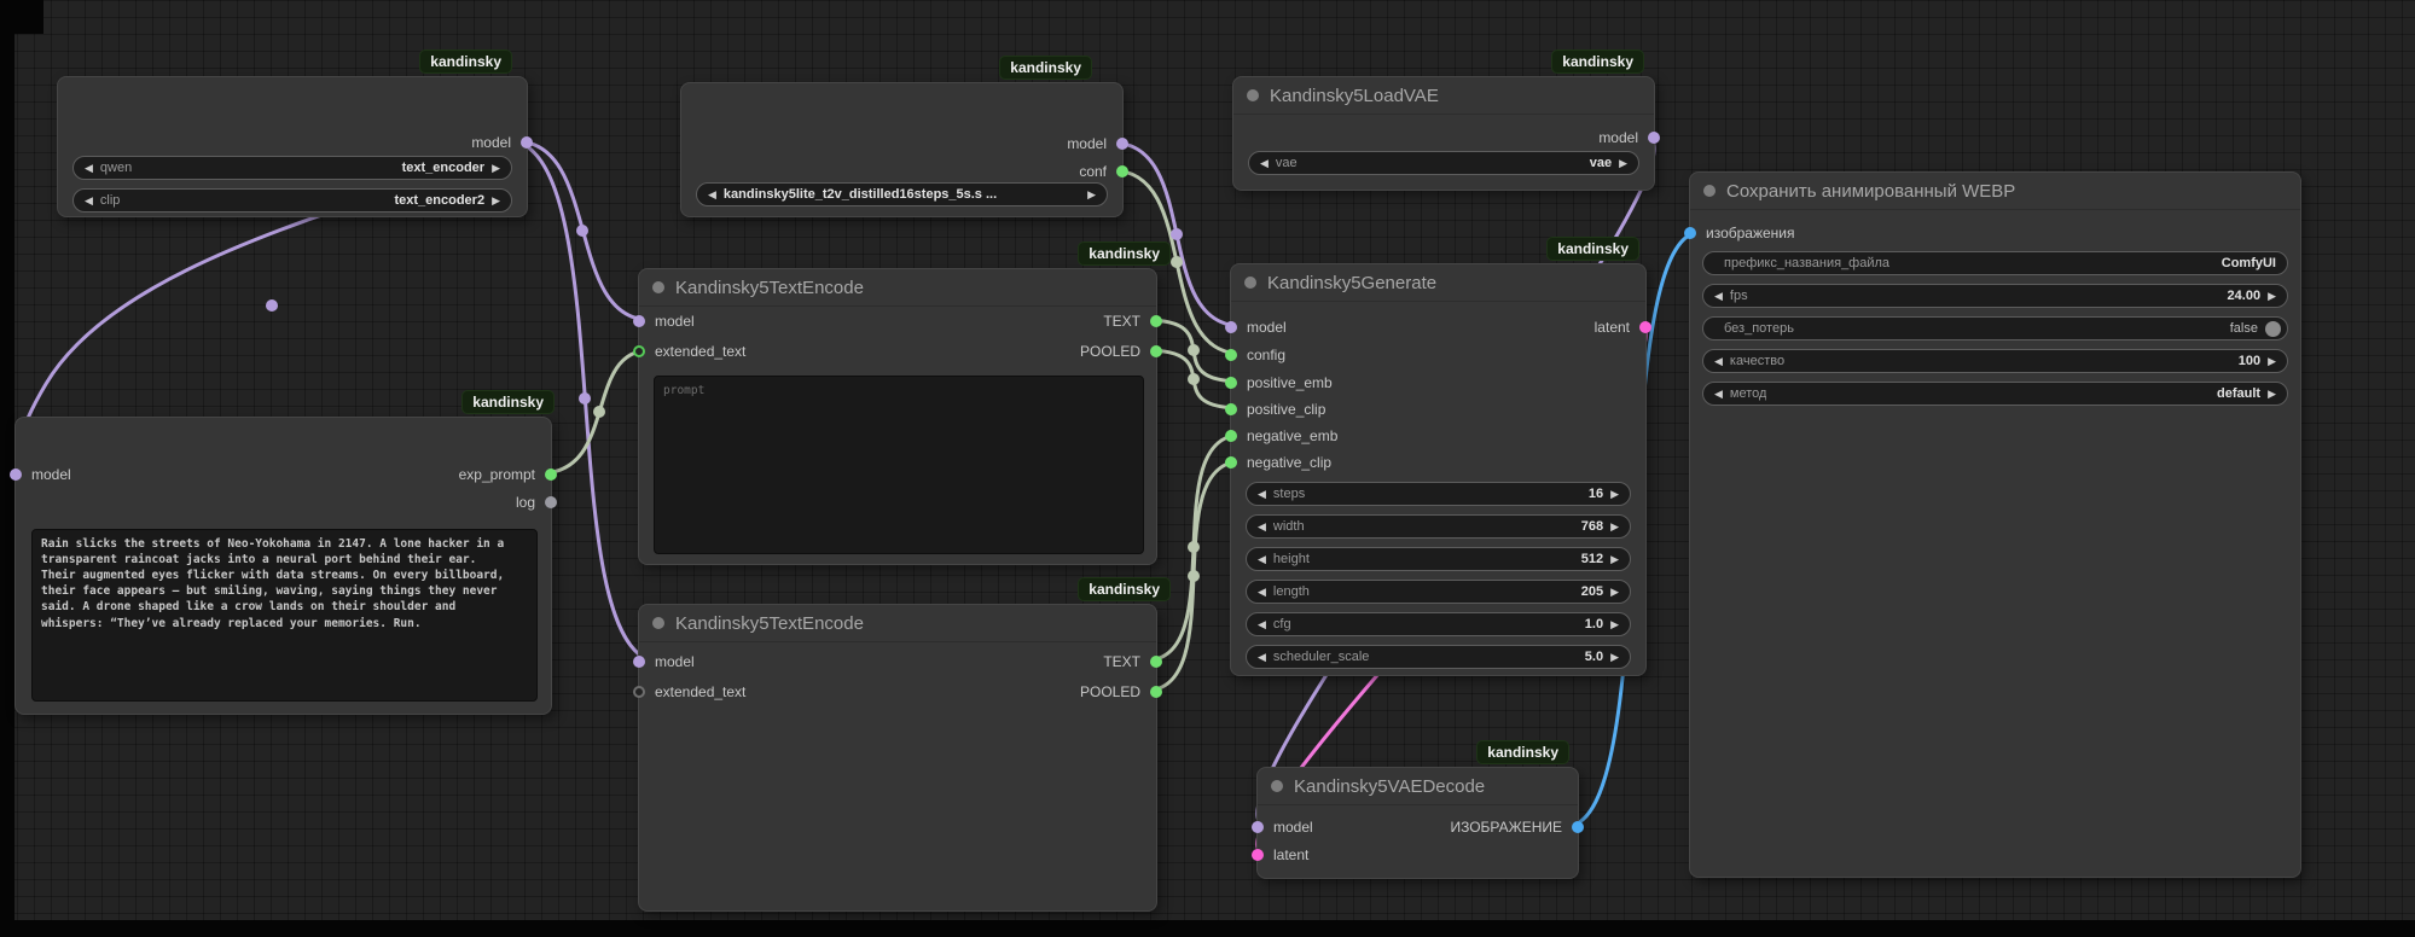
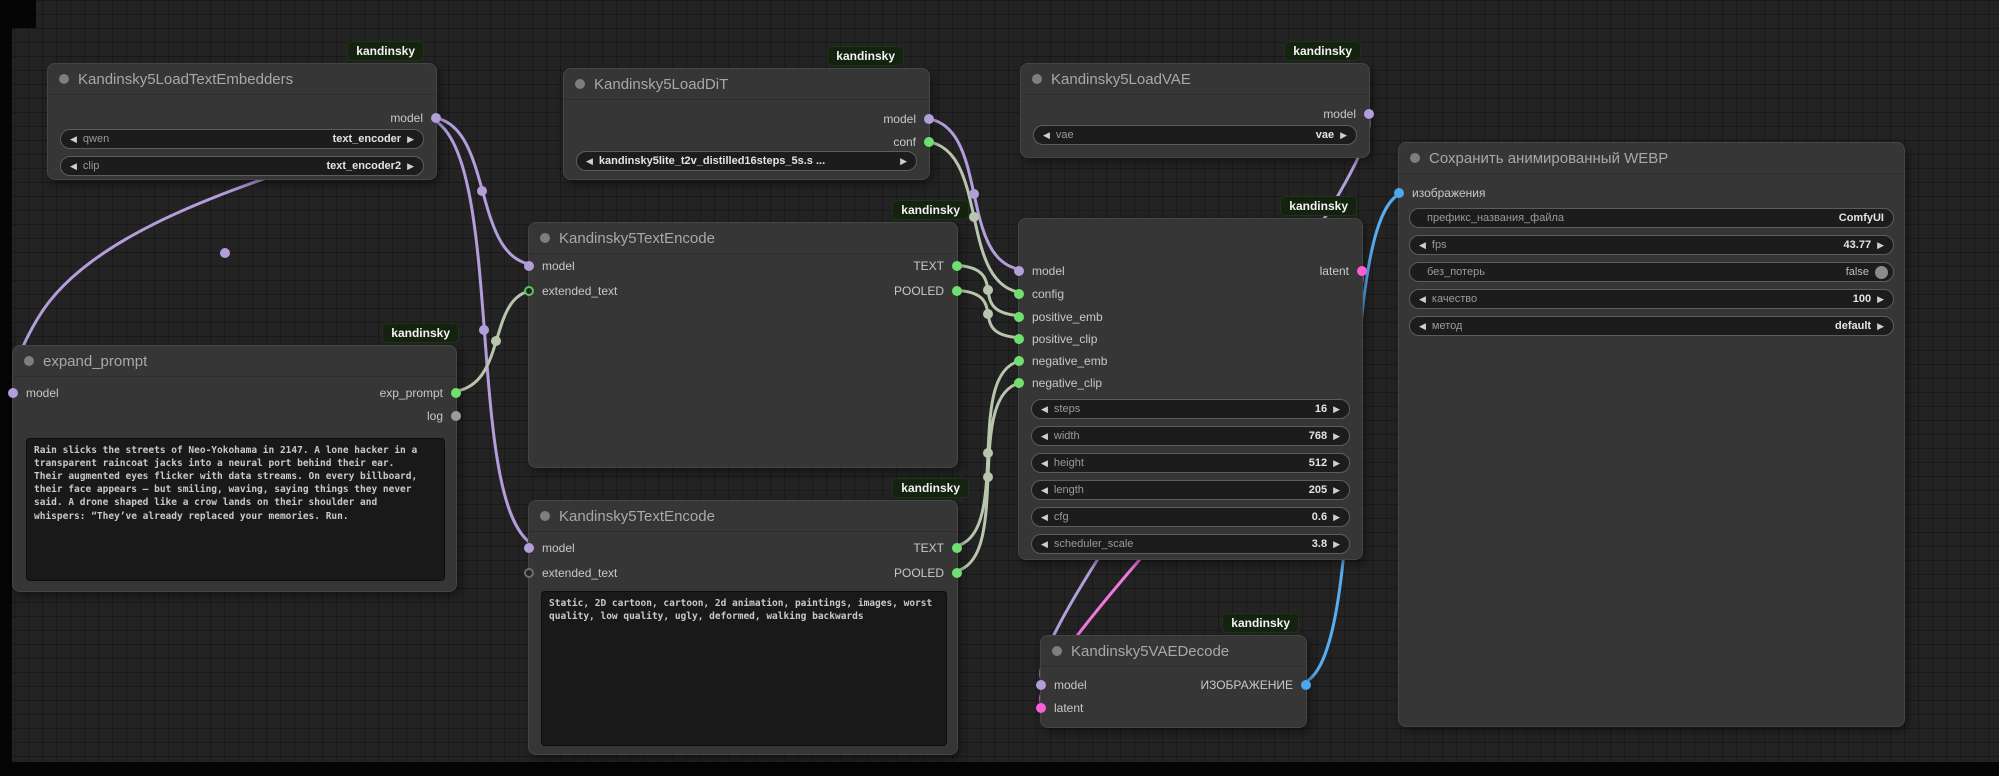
  kandinsky
+ Kandinsky5LoadTextEmbedders
  model
  ◀
  qwen
  text_encoder
  ▶
  ◀
  clip
  text_encoder2
  ▶
  kandinsky
+ Kandinsky5LoadDiT
  model
  conf
  ◀
  kandinsky5lite_t2v_distilled16steps_5s.s ...
  ▶
  kandinsky
  Kandinsky5LoadVAE
  model
  ◀
  vae
  vae
  ▶
  kandinsky
+ expand_prompt
  model
  exp_prompt
  log
  Rain slicks the streets of Neo-Yokohama in 2147. A lone hacker in a
  transparent raincoat jacks into a neural port behind their ear.
  Their augmented eyes flicker with data streams. On every billboard,
  their face appears — but smiling, waving, saying things they never
  said. A drone shaped like a crow lands on their shoulder and
  whispers: “They’ve already replaced your memories. Run.
  kandinsky
  Kandinsky5TextEncode
  model
  extended_text
  TEXT
  POOLED
- prompt
  kandinsky
  Kandinsky5TextEncode
  model
  extended_text
  TEXT
  POOLED
+ Static, 2D cartoon, cartoon, 2d animation, paintings, images, worst quality, low quality, ugly, deformed, walking backwards
  kandinsky
- Kandinsky5Generate
  model
  config
  positive_emb
  positive_clip
  negative_emb
  negative_clip
  latent
  ◀
  steps
  16
  ▶
  ◀
  width
  768
  ▶
  ◀
  height
  512
  ▶
  ◀
  length
  205
  ▶
  ◀
  cfg
- 1.0
+ 0.6
  ▶
  ◀
  scheduler_scale
- 5.0
+ 3.8
  ▶
  Сохранить анимированный WEBP
  изображения
  префикс_названия_файла
  ComfyUI
  ◀
  fps
- 24.00
+ 43.77
  ▶
  без_потерь
  false
  ◀
  качество
  100
  ▶
  ◀
  метод
  default
  ▶
  kandinsky
  Kandinsky5VAEDecode
  model
  latent
  ИЗОБРАЖЕНИЕ
